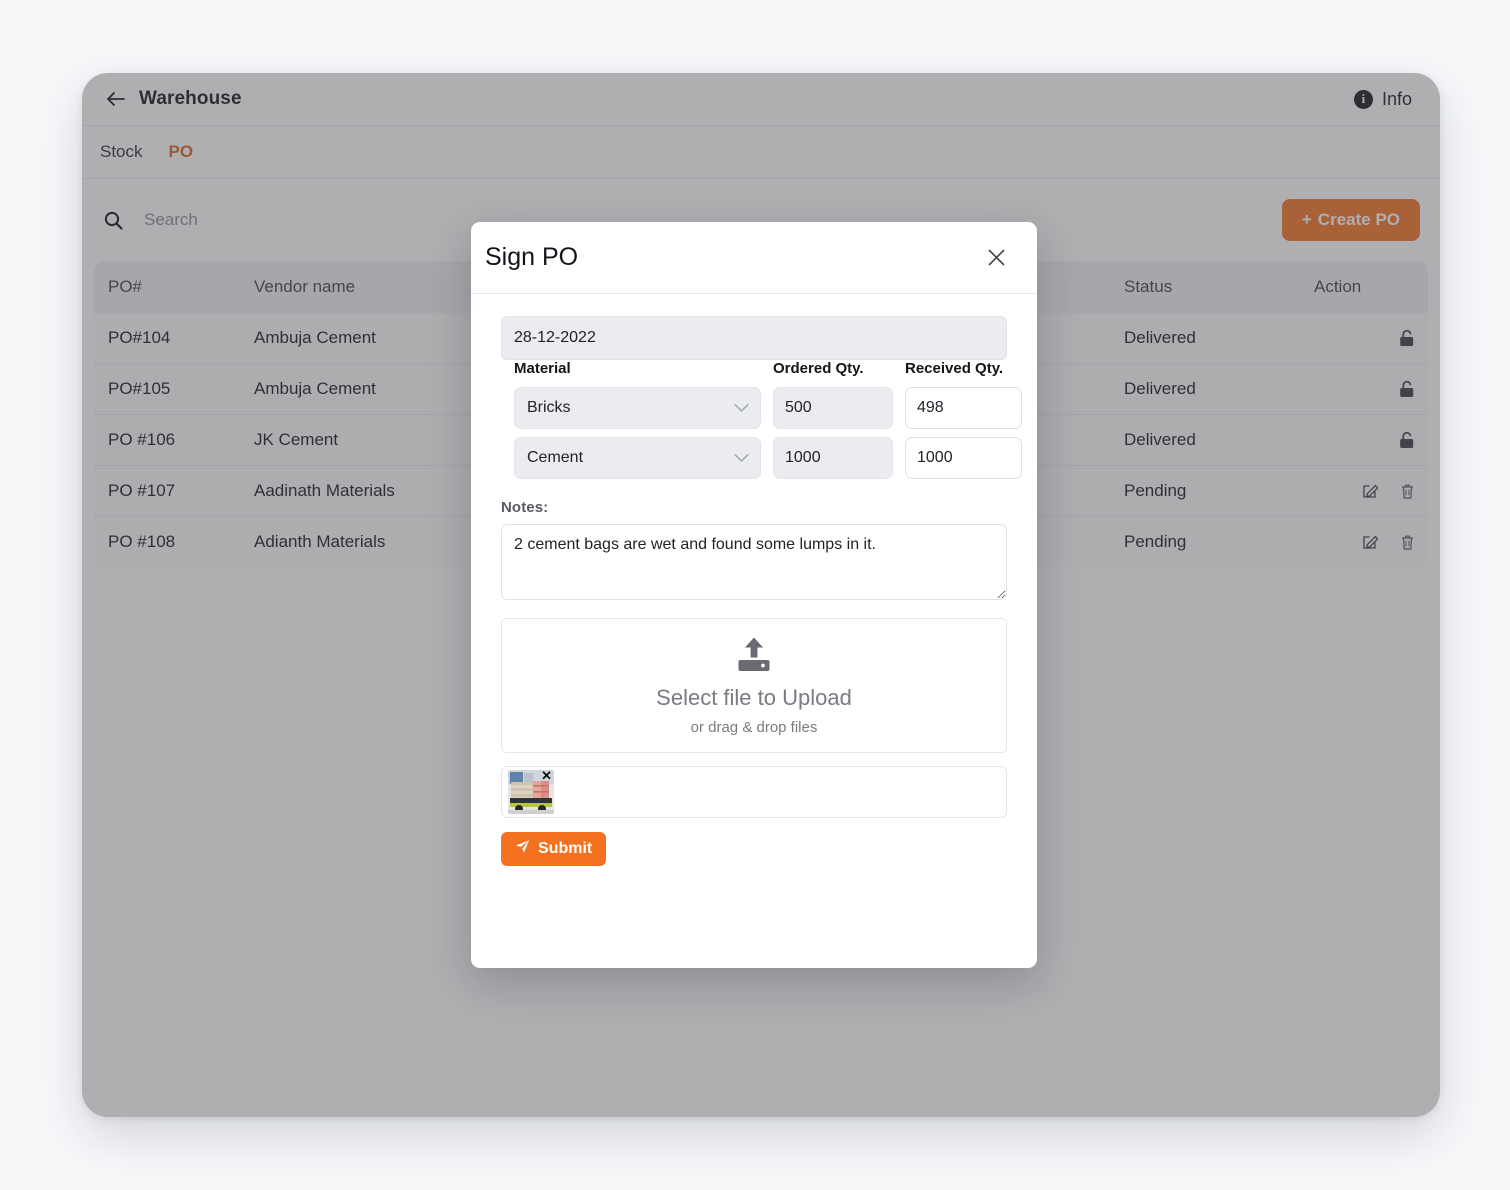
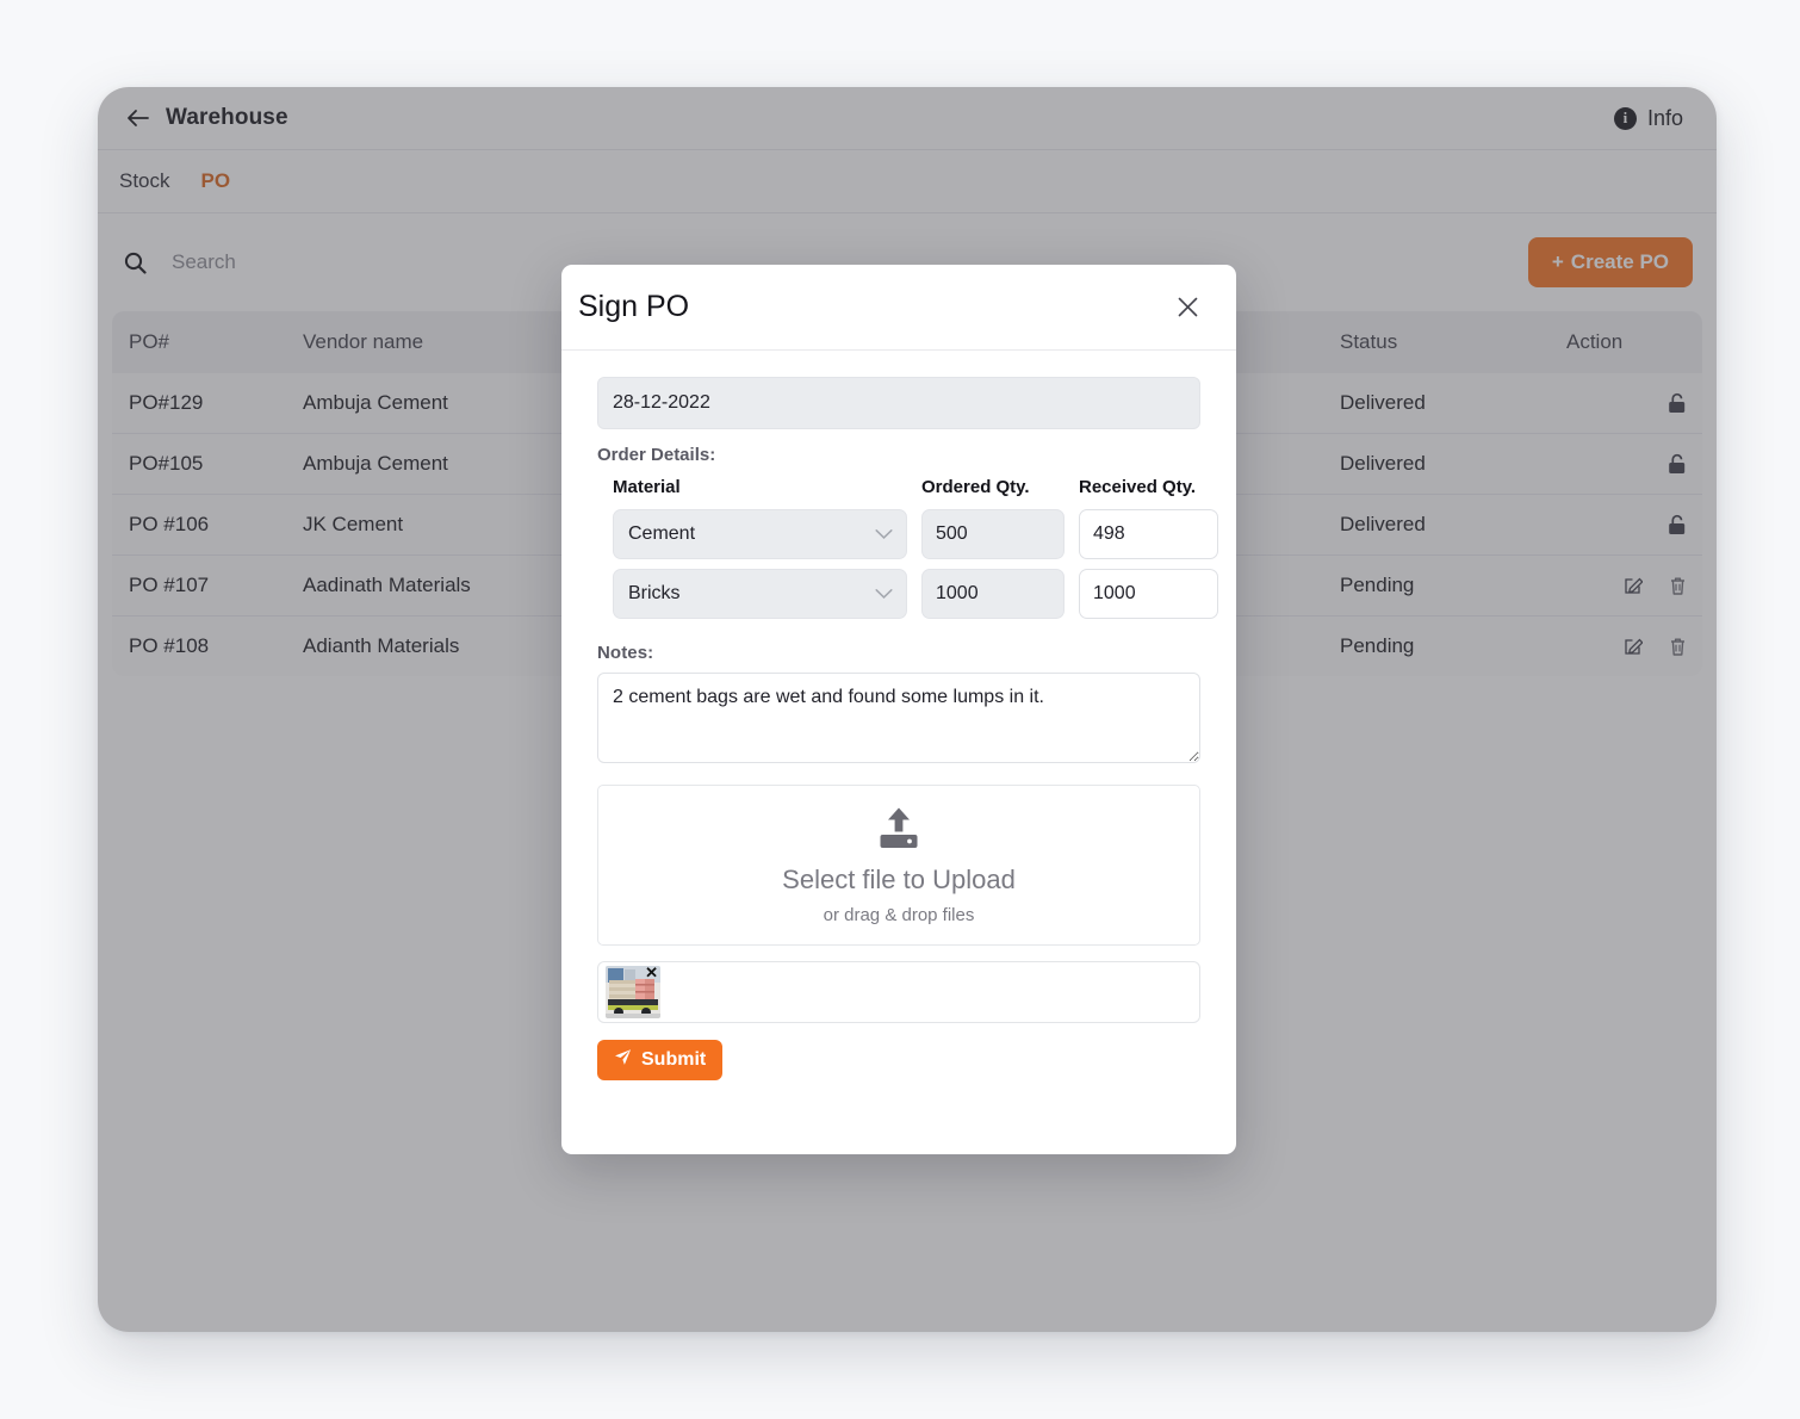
  Warehouse
  i
  Info
  Stock
  PO
  Search
  +
  Create PO
- PO#104	Ambuja Cement				Delivered
+ PO#129	Ambuja Cement				Delivered
  PO#105	Ambuja Cement				Delivered
  PO #106	JK Cement				Delivered
  PO #107	Aadinath Materials				Pending
  PO #108	Adianth Materials				Pending
  Sign PO
  28-12-2022
+ Order Details:
  Material
  Ordered Qty.
  Received Qty.
- Bricks
+ Cement
  500
  498
- Cement
+ Bricks
  1000
  1000
  Notes:
  2 cement bags are wet and found some lumps in it.
  Select file to Upload
  or drag & drop files
  ✕
  Submit
